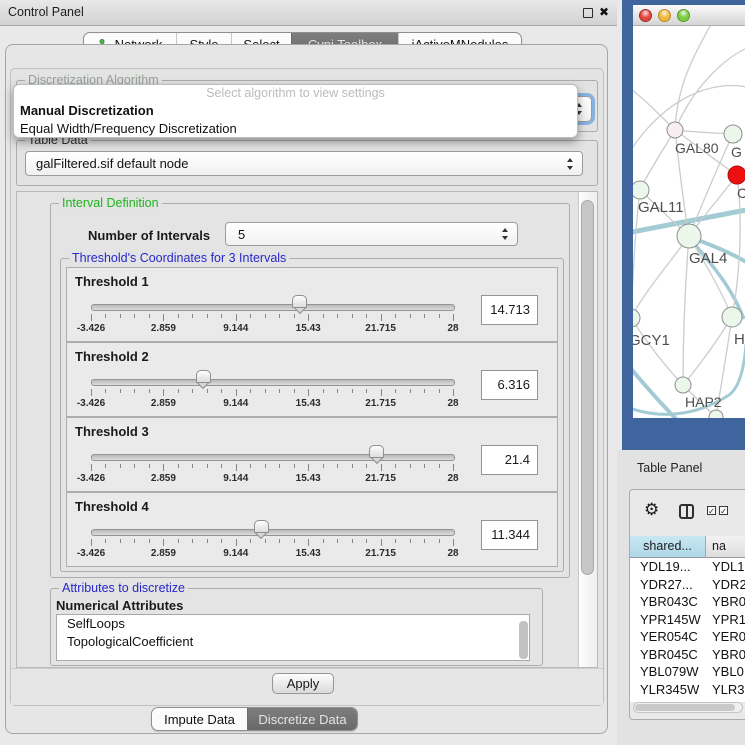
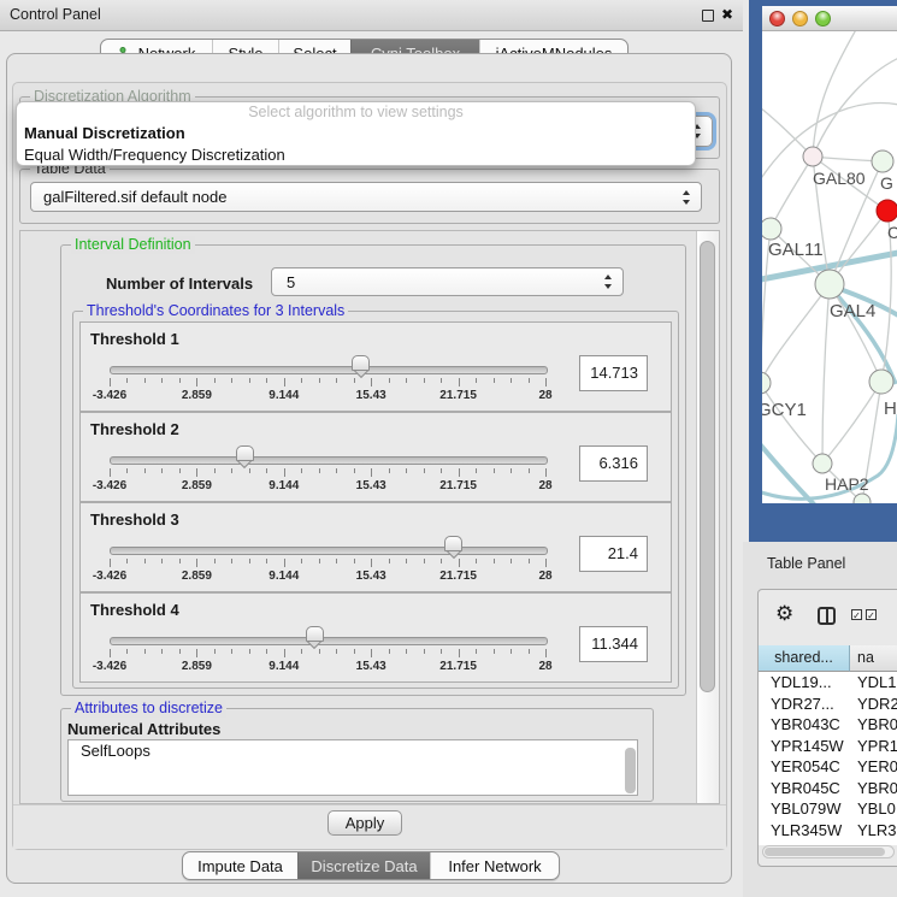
  Control Panel
  ✖
  Discretization Algorithm
  Select algorithm to view settings
  Manual Discretization
  Equal Width/Frequency Discretization
  Table Data
  galFiltered.sif default node
  Interval Definition
  Number of Intervals
  5
  Threshold's Coordinates for 3 Intervals
  Threshold 1
  -3.426
  2.859
  9.144
  15.43
  21.715
  28
  14.713
  Threshold 2
  -3.426
  2.859
  9.144
  15.43
  21.715
  28
  6.316
  Threshold 3
  -3.426
  2.859
  9.144
  15.43
  21.715
  28
  21.4
  Threshold 4
  -3.426
  2.859
  9.144
  15.43
  21.715
  28
  11.344
  Attributes to discretize
  Numerical Attributes
  SelfLoops
- TopologicalCoefficient
  Apply
  Impute Data
  Discretize Data
+ Infer Network
  GAL80
  G
  C
  GAL11
  GAL4
  GCY1
  H
  HAP2
  Table Panel
  ⚙
  ✓
  ✓
  shared...
  na
  YDL19...
  YDL1
  YDR27...
  YDR2
  YBR043C
  YBR0
  YPR145W
  YPR1
  YER054C
  YER0
  YBR045C
  YBR0
  YBL079W
  YBL0
  YLR345W
  YLR3
